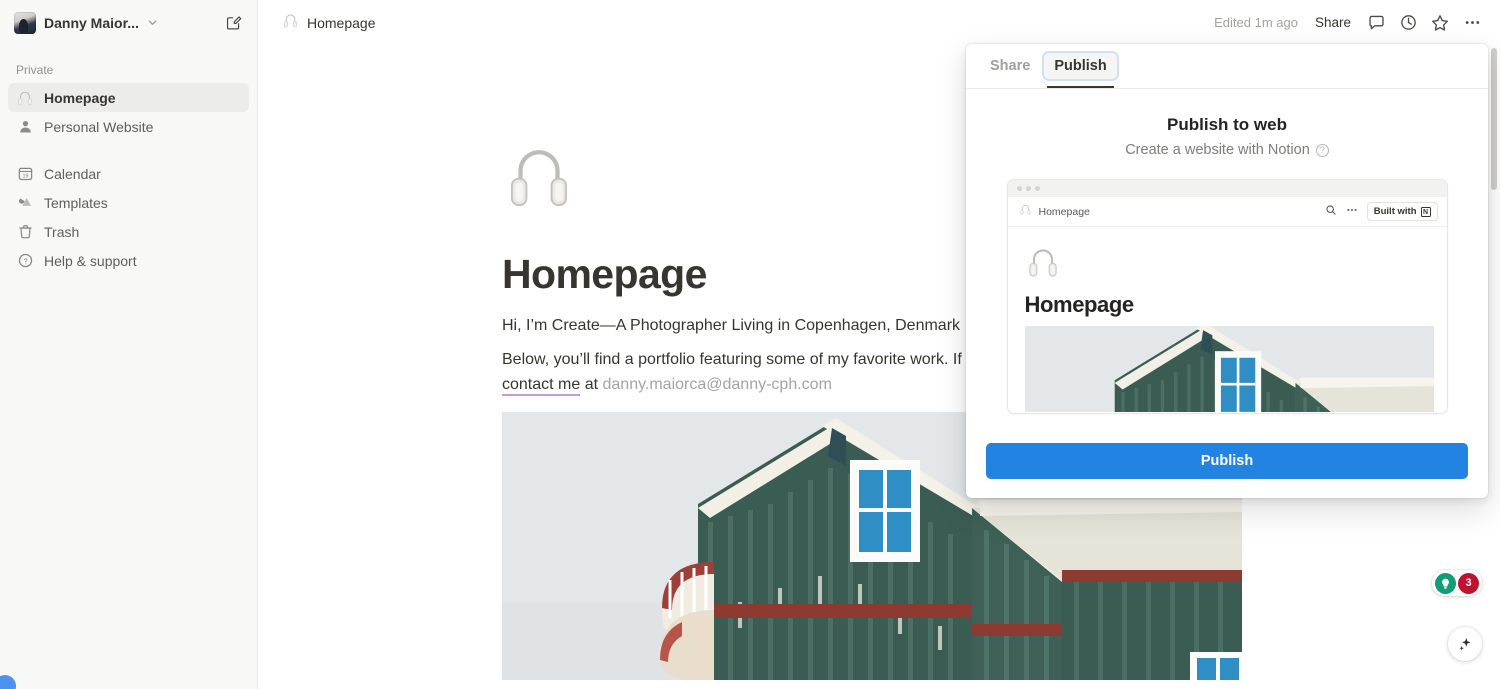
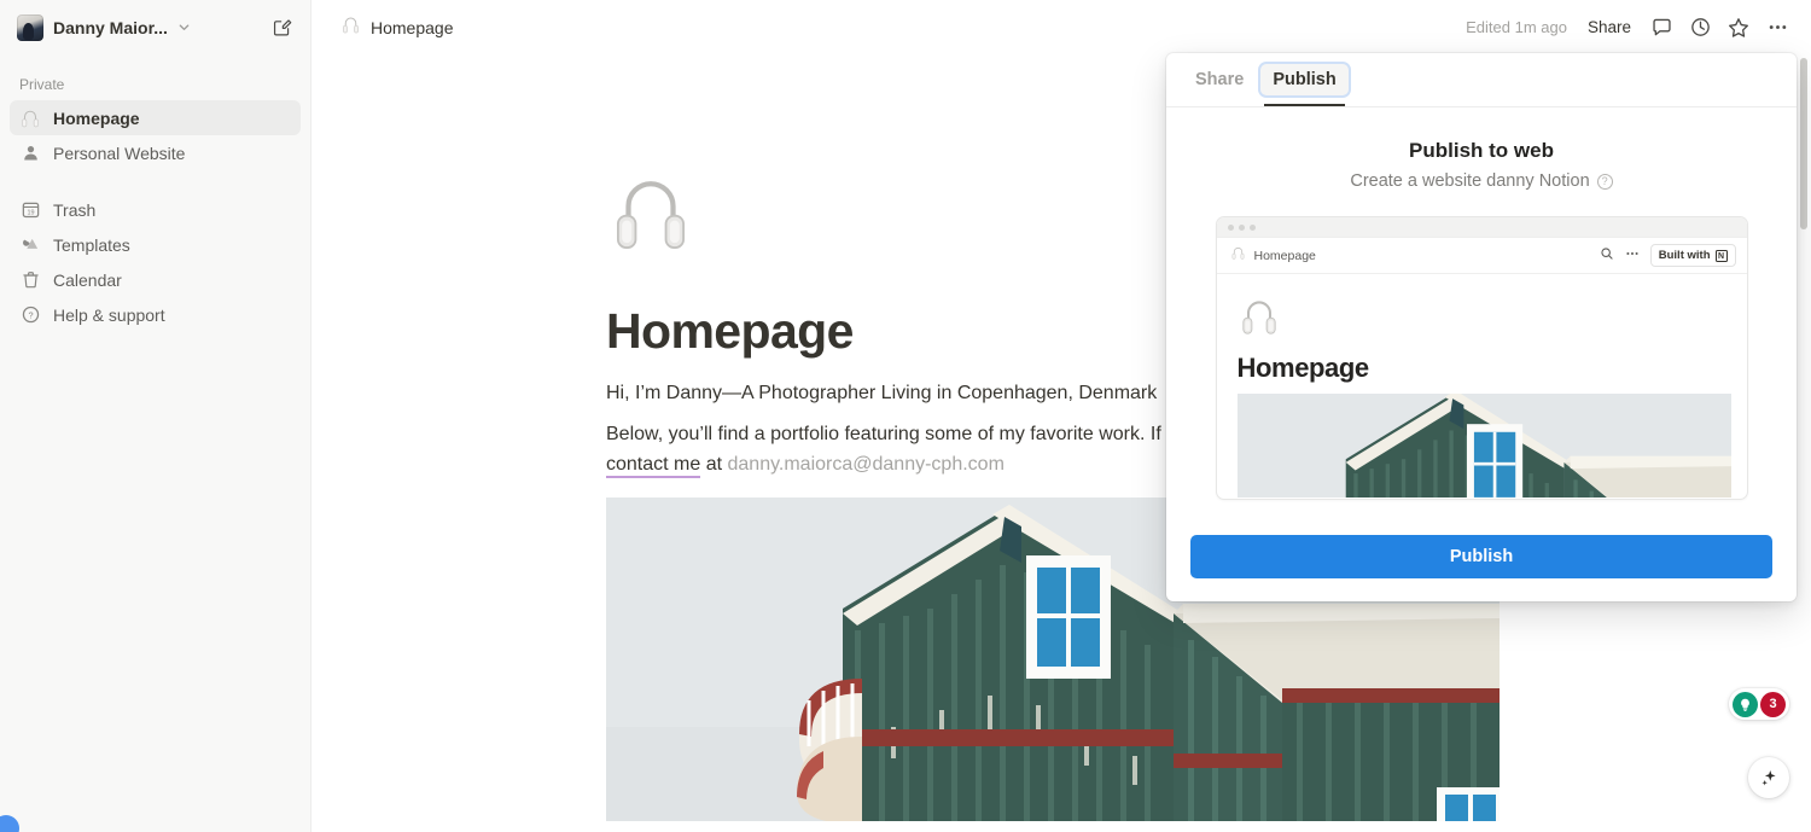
  Danny Maior...
  Private
  Homepage
  Personal Website
- Calendar
+ Trash
  Templates
- Trash
+ Calendar
  ?
  Help & support
  Homepage
  Edited 1m ago
  Share
  Homepage
- Hi, I’m Create—A Photographer Living in Copenhagen, Denmark
+ Hi, I’m Danny—A Photographer Living in Copenhagen, Denmark
  Below, you’ll find a portfolio featuring some of my favorite work. If contact me at danny.maiorca@danny-cph.com
  Share
  Publish
  Publish to web
- Create a website with Notion
+ Create a website danny Notion
  ?
  Homepage
  Built with
  Homepage
  Publish
  3
